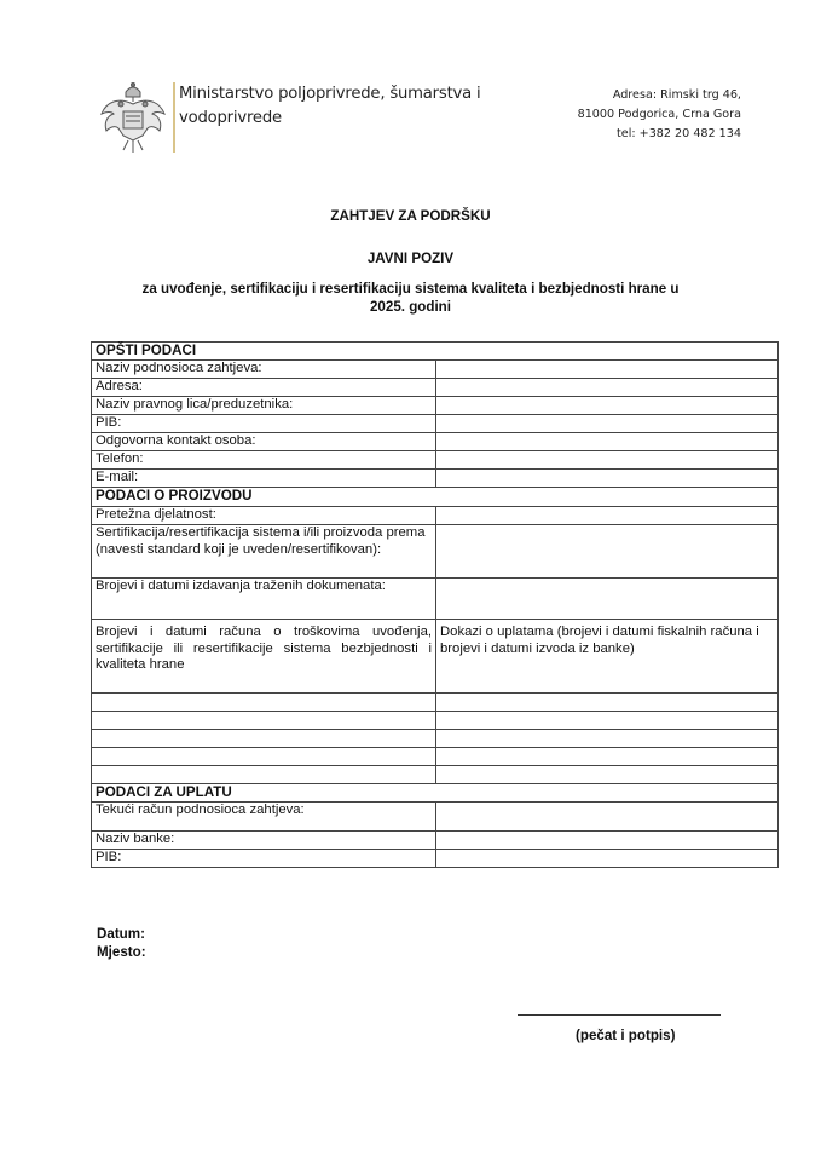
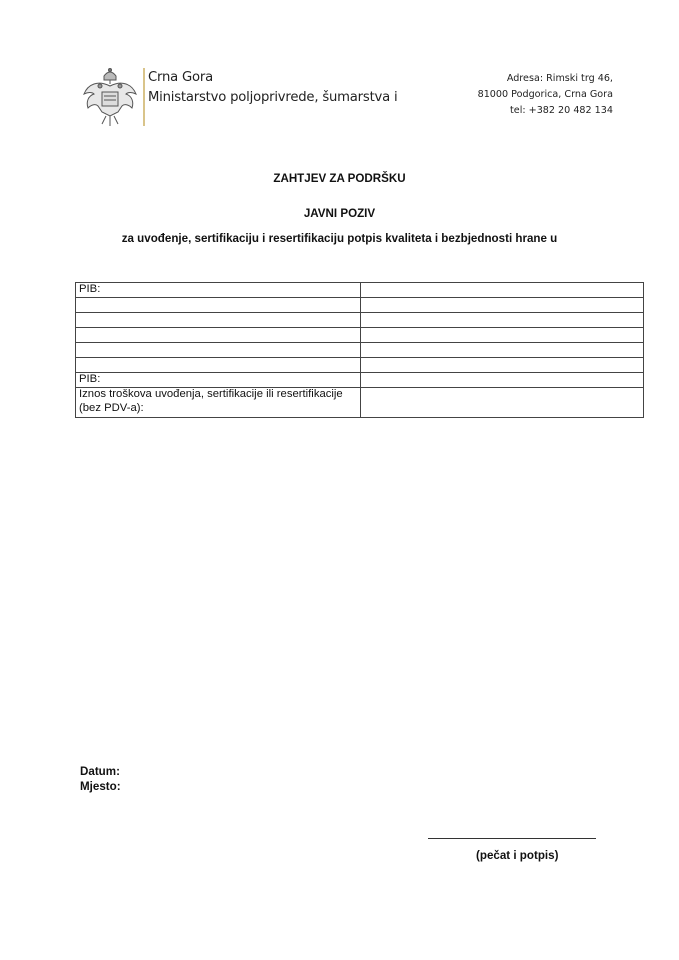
+ Crna Gora
  Ministarstvo poljoprivrede, šumarstva i
- vodoprivrede
  Adresa: Rimski trg 46,
  81000 Podgorica, Crna Gora
  tel: +382 20 482 134
  ZAHTJEV ZA PODRŠKU
  JAVNI POZIV
- za uvođenje, sertifikaciju i resertifikaciju sistema kvaliteta i bezbjednosti hrane u
+ za uvođenje, sertifikaciju i resertifikaciju potpis kvaliteta i bezbjednosti hrane u
- 2025. godini
- OPŠTI PODACI
- Naziv podnosioca zahtjeva:
- Adresa:
- Naziv pravnog lica/preduzetnika:
  PIB:
- Odgovorna kontakt osoba:
- Telefon:
- E-mail:
- PODACI O PROIZVODU
- Pretežna djelatnost:
- Sertifikacija/resertifikacija sistema i/ili proizvoda prema (navesti standard koji je uveden/resertifikovan):
- Brojevi i datumi izdavanja traženih dokumenata:
- Brojevi i datumi računa o troškovima uvođenja, sertifikacije ili resertifikacije sistema bezbjednosti i kvaliteta hrane	Dokazi o uplatama (brojevi i datumi fiskalnih računa i brojevi i datumi izvoda iz banke)
- PODACI ZA UPLATU
- Tekući račun podnosioca zahtjeva:
- Naziv banke:
  PIB:
+ Iznos troškova uvođenja, sertifikacije ili resertifikacije (bez PDV-a):
  Datum:
  Mjesto:
  (pečat i potpis)
